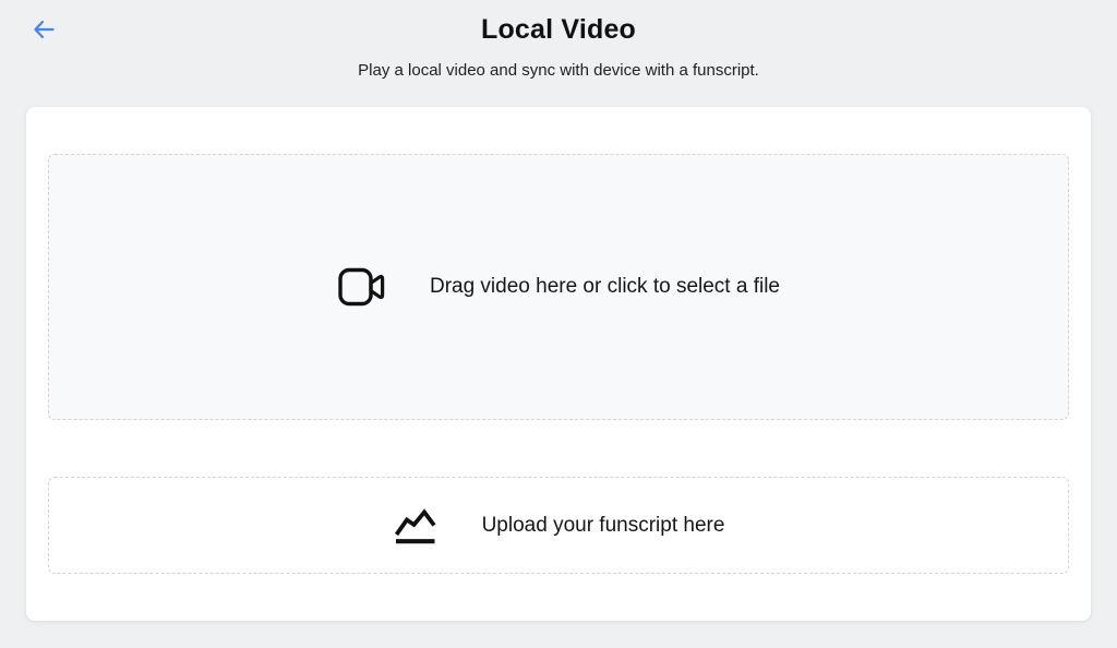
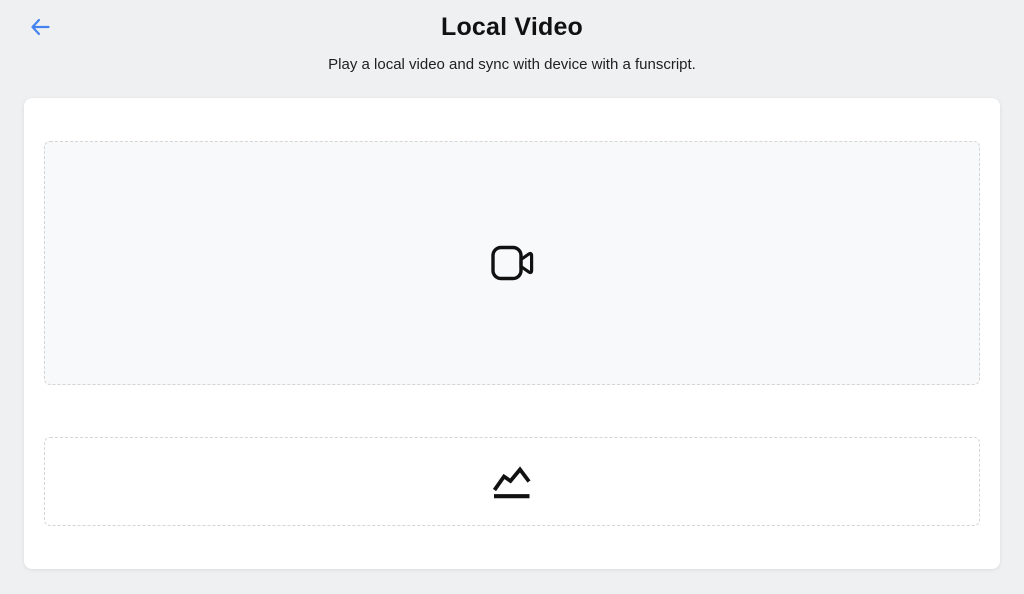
  Local Video
  Play a local video and sync with device with a funscript.
- Drag video here or click to select a file
- Upload your funscript here
